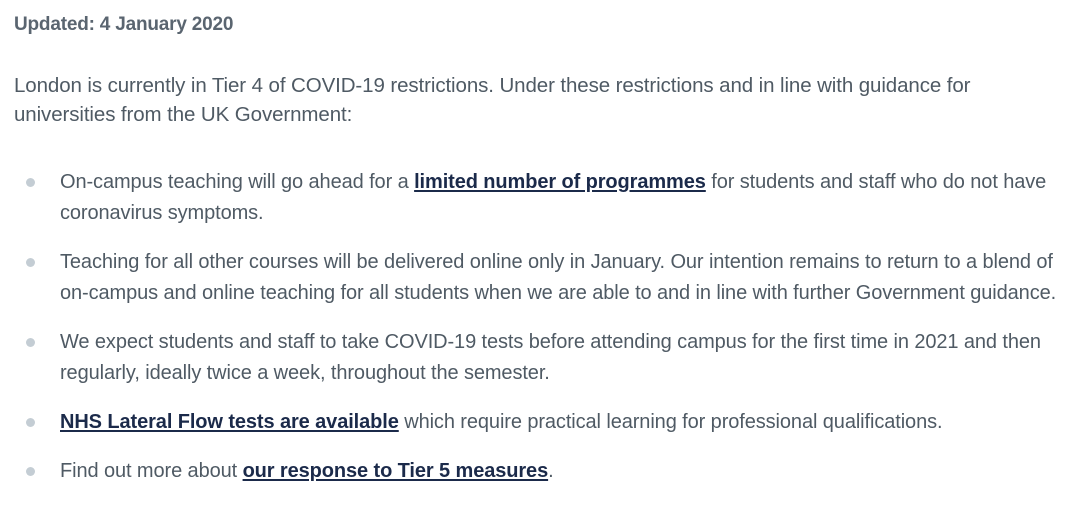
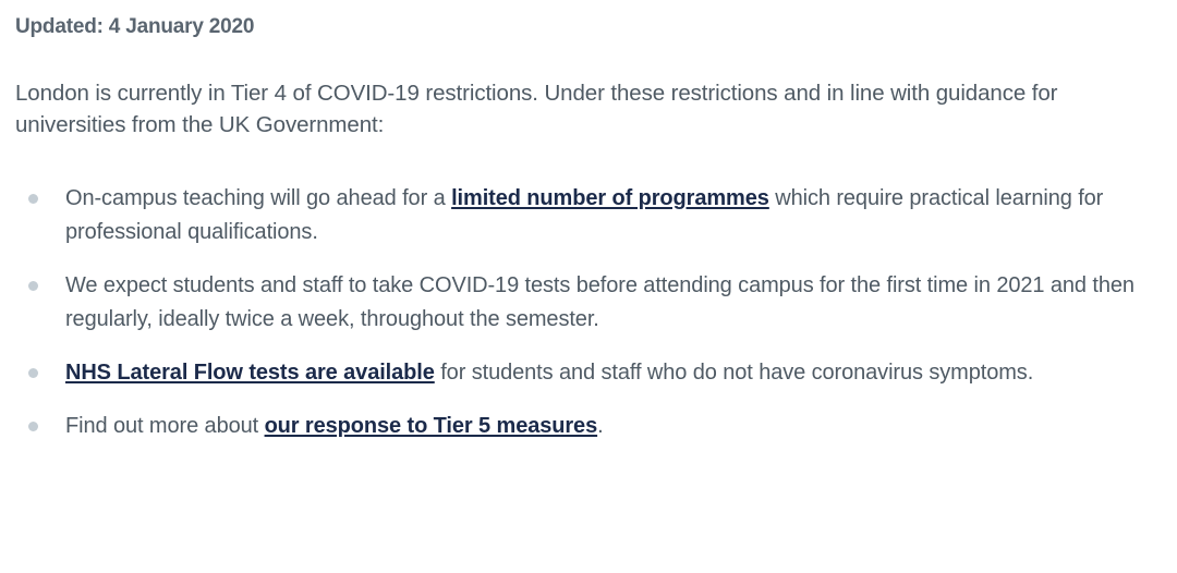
  Updated: 4 January 2020
  London is currently in Tier 4 of COVID-19 restrictions. Under these restrictions and in line with guidance for universities from the UK Government:
- On-campus teaching will go ahead for a limited number of programmes for students and staff who do not have coronavirus symptoms.
+ On-campus teaching will go ahead for a limited number of programmes which require practical learning for professional qualifications.
- Teaching for all other courses will be delivered online only in January. Our intention remains to return to a blend of on-campus and online teaching for all students when we are able to and in line with further Government guidance.
  We expect students and staff to take COVID-19 tests before attending campus for the first time in 2021 and then regularly, ideally twice a week, throughout the semester.
- NHS Lateral Flow tests are available which require practical learning for professional qualifications.
+ NHS Lateral Flow tests are available for students and staff who do not have coronavirus symptoms.
  Find out more about our response to Tier 5 measures.
